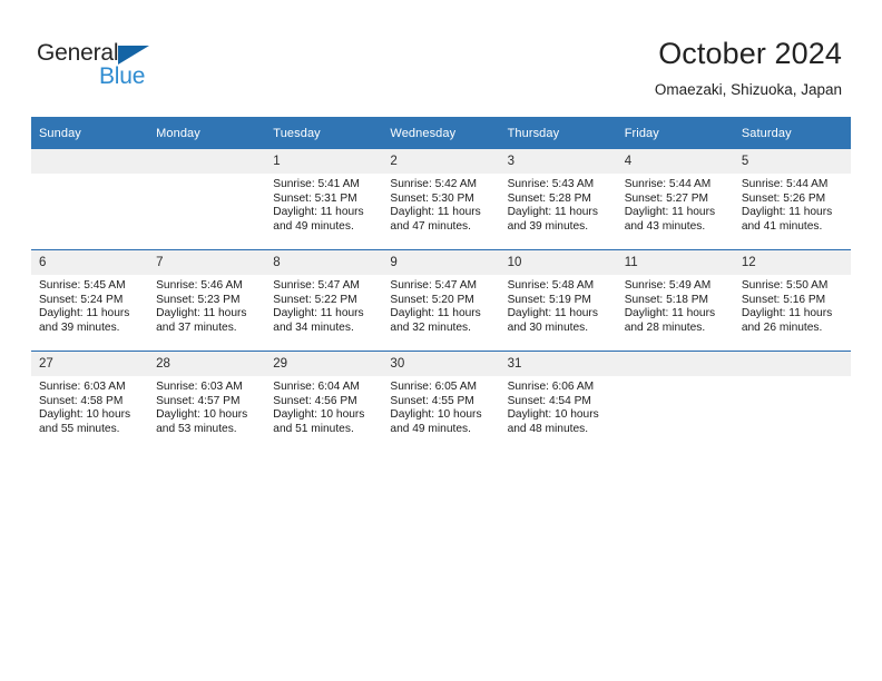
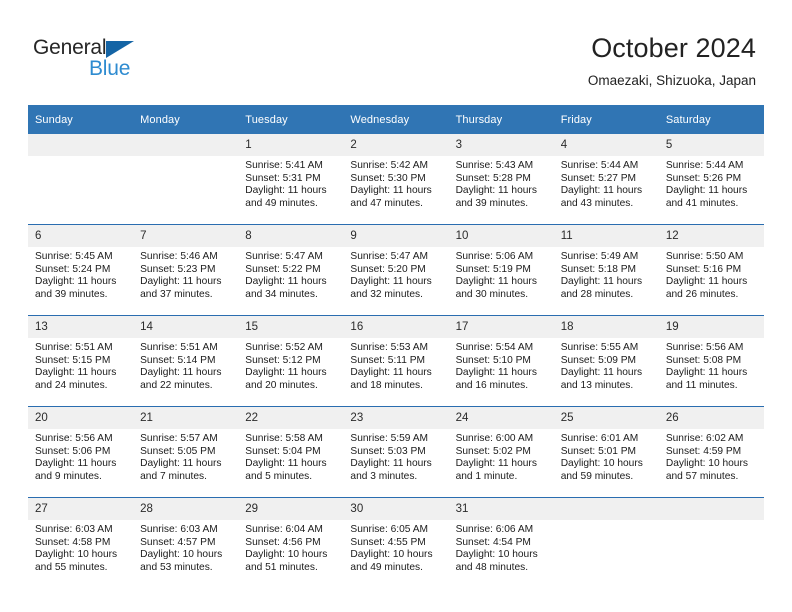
  General
  Blue
  October 2024
  Omaezaki, Shizuoka, Japan
  Sunday	Monday	Tuesday	Wednesday	Thursday	Friday	Saturday
  		1Sunrise: 5:41 AMSunset: 5:31 PMDaylight: 11 hours and 49 minutes.	2Sunrise: 5:42 AMSunset: 5:30 PMDaylight: 11 hours and 47 minutes.	3Sunrise: 5:43 AMSunset: 5:28 PMDaylight: 11 hours and 39 minutes.	4Sunrise: 5:44 AMSunset: 5:27 PMDaylight: 11 hours and 43 minutes.	5Sunrise: 5:44 AMSunset: 5:26 PMDaylight: 11 hours and 41 minutes.
- 6Sunrise: 5:45 AMSunset: 5:24 PMDaylight: 11 hours and 39 minutes.	7Sunrise: 5:46 AMSunset: 5:23 PMDaylight: 11 hours and 37 minutes.	8Sunrise: 5:47 AMSunset: 5:22 PMDaylight: 11 hours and 34 minutes.	9Sunrise: 5:47 AMSunset: 5:20 PMDaylight: 11 hours and 32 minutes.	10Sunrise: 5:48 AMSunset: 5:19 PMDaylight: 11 hours and 30 minutes.	11Sunrise: 5:49 AMSunset: 5:18 PMDaylight: 11 hours and 28 minutes.	12Sunrise: 5:50 AMSunset: 5:16 PMDaylight: 11 hours and 26 minutes.
+ 6Sunrise: 5:45 AMSunset: 5:24 PMDaylight: 11 hours and 39 minutes.	7Sunrise: 5:46 AMSunset: 5:23 PMDaylight: 11 hours and 37 minutes.	8Sunrise: 5:47 AMSunset: 5:22 PMDaylight: 11 hours and 34 minutes.	9Sunrise: 5:47 AMSunset: 5:20 PMDaylight: 11 hours and 32 minutes.	10Sunrise: 5:06 AMSunset: 5:19 PMDaylight: 11 hours and 30 minutes.	11Sunrise: 5:49 AMSunset: 5:18 PMDaylight: 11 hours and 28 minutes.	12Sunrise: 5:50 AMSunset: 5:16 PMDaylight: 11 hours and 26 minutes.
+ 13Sunrise: 5:51 AMSunset: 5:15 PMDaylight: 11 hours and 24 minutes.	14Sunrise: 5:51 AMSunset: 5:14 PMDaylight: 11 hours and 22 minutes.	15Sunrise: 5:52 AMSunset: 5:12 PMDaylight: 11 hours and 20 minutes.	16Sunrise: 5:53 AMSunset: 5:11 PMDaylight: 11 hours and 18 minutes.	17Sunrise: 5:54 AMSunset: 5:10 PMDaylight: 11 hours and 16 minutes.	18Sunrise: 5:55 AMSunset: 5:09 PMDaylight: 11 hours and 13 minutes.	19Sunrise: 5:56 AMSunset: 5:08 PMDaylight: 11 hours and 11 minutes.
+ 20Sunrise: 5:56 AMSunset: 5:06 PMDaylight: 11 hours and 9 minutes.	21Sunrise: 5:57 AMSunset: 5:05 PMDaylight: 11 hours and 7 minutes.	22Sunrise: 5:58 AMSunset: 5:04 PMDaylight: 11 hours and 5 minutes.	23Sunrise: 5:59 AMSunset: 5:03 PMDaylight: 11 hours and 3 minutes.	24Sunrise: 6:00 AMSunset: 5:02 PMDaylight: 11 hours and 1 minute.	25Sunrise: 6:01 AMSunset: 5:01 PMDaylight: 10 hours and 59 minutes.	26Sunrise: 6:02 AMSunset: 4:59 PMDaylight: 10 hours and 57 minutes.
  27Sunrise: 6:03 AMSunset: 4:58 PMDaylight: 10 hours and 55 minutes.	28Sunrise: 6:03 AMSunset: 4:57 PMDaylight: 10 hours and 53 minutes.	29Sunrise: 6:04 AMSunset: 4:56 PMDaylight: 10 hours and 51 minutes.	30Sunrise: 6:05 AMSunset: 4:55 PMDaylight: 10 hours and 49 minutes.	31Sunrise: 6:06 AMSunset: 4:54 PMDaylight: 10 hours and 48 minutes.
